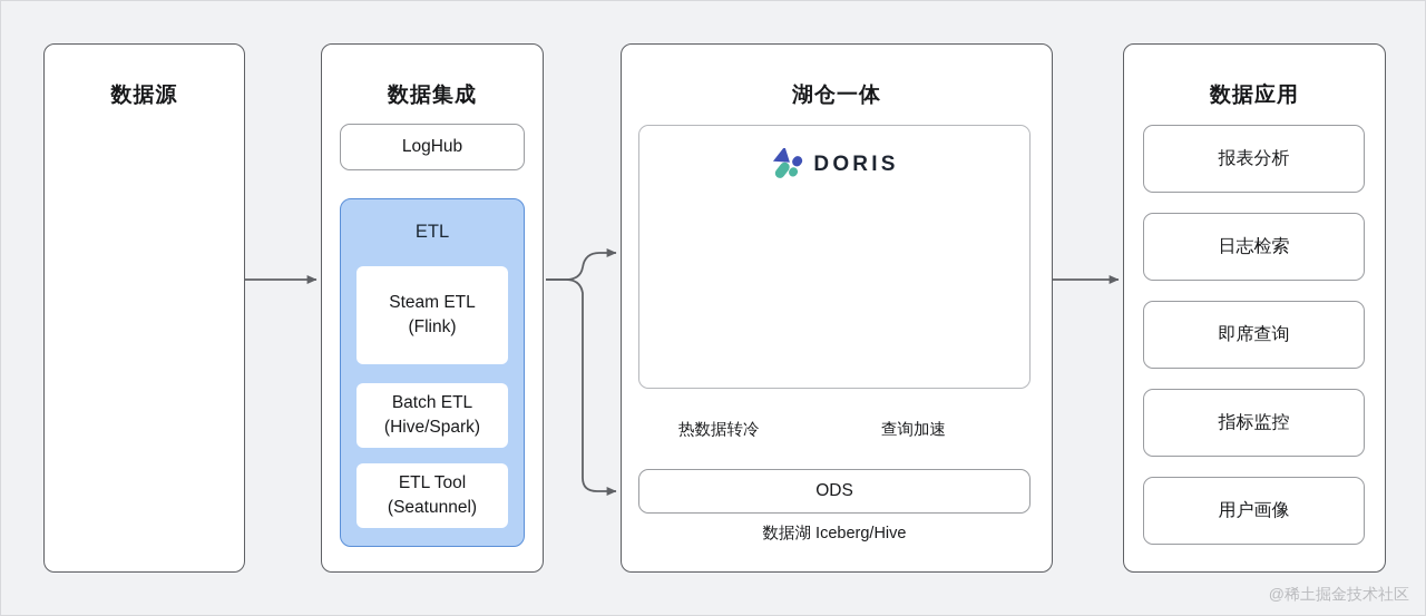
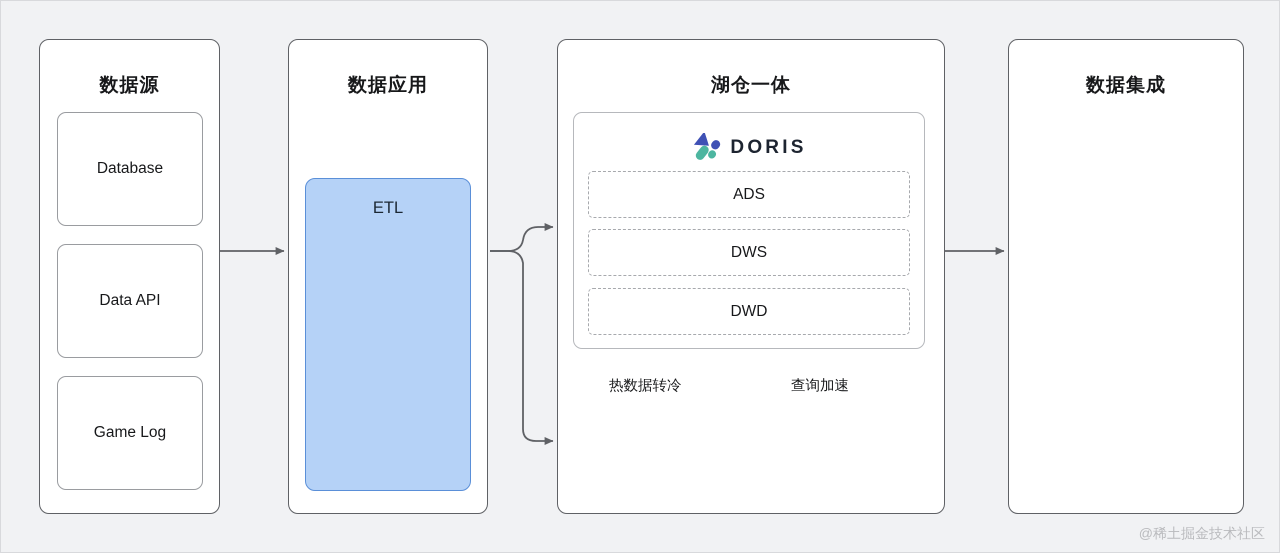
  数据源
+ Database
+ Data API
+ Game Log
- 数据集成
+ 数据应用
- LogHub
  ETL
- Steam ETL
- (Flink)
- Batch ETL
- (Hive/Spark)
- ETL Tool
- (Seatunnel)
  湖仓一体
  DORIS
+ ADS
+ DWS
+ DWD
  热数据转冷
  查询加速
- ODS
- 数据湖 Iceberg/Hive
- 数据应用
+ 数据集成
- 报表分析
- 日志检索
- 即席查询
- 指标监控
- 用户画像
  @稀土掘金技术社区
